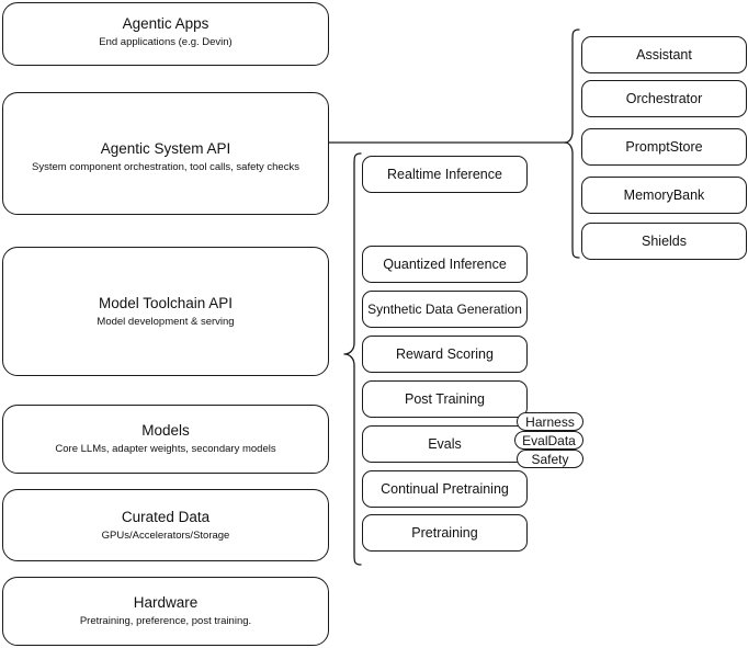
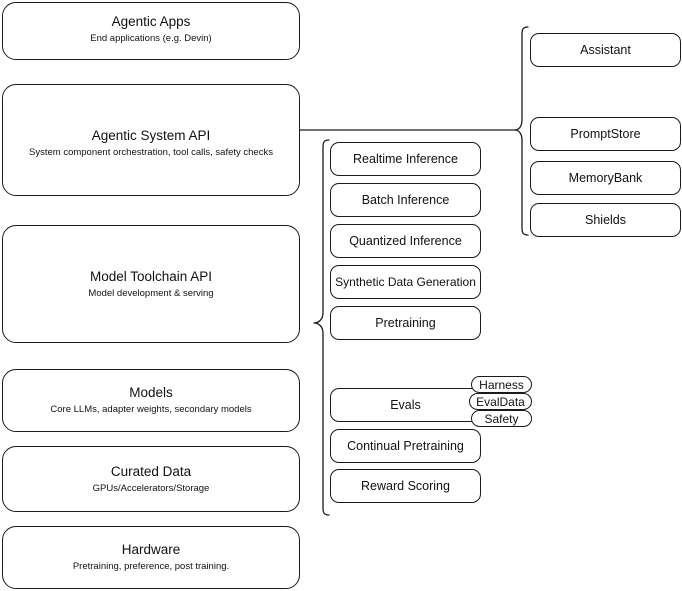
  Agentic Apps
  End applications (e.g. Devin)
  Agentic System API
  System component orchestration, tool calls, safety checks
  Model Toolchain API
  Model development & serving
  Models
  Core LLMs, adapter weights, secondary models
  Curated Data
  GPUs/Accelerators/Storage
  Hardware
  Pretraining, preference, post training.
  Assistant
- Orchestrator
  PromptStore
  MemoryBank
  Shields
  Realtime Inference
+ Batch Inference
  Quantized Inference
  Synthetic Data Generation
- Reward Scoring
+ Pretraining
- Post Training
  Evals
  Continual Pretraining
- Pretraining
+ Reward Scoring
  Harness
  EvalData
  Safety
